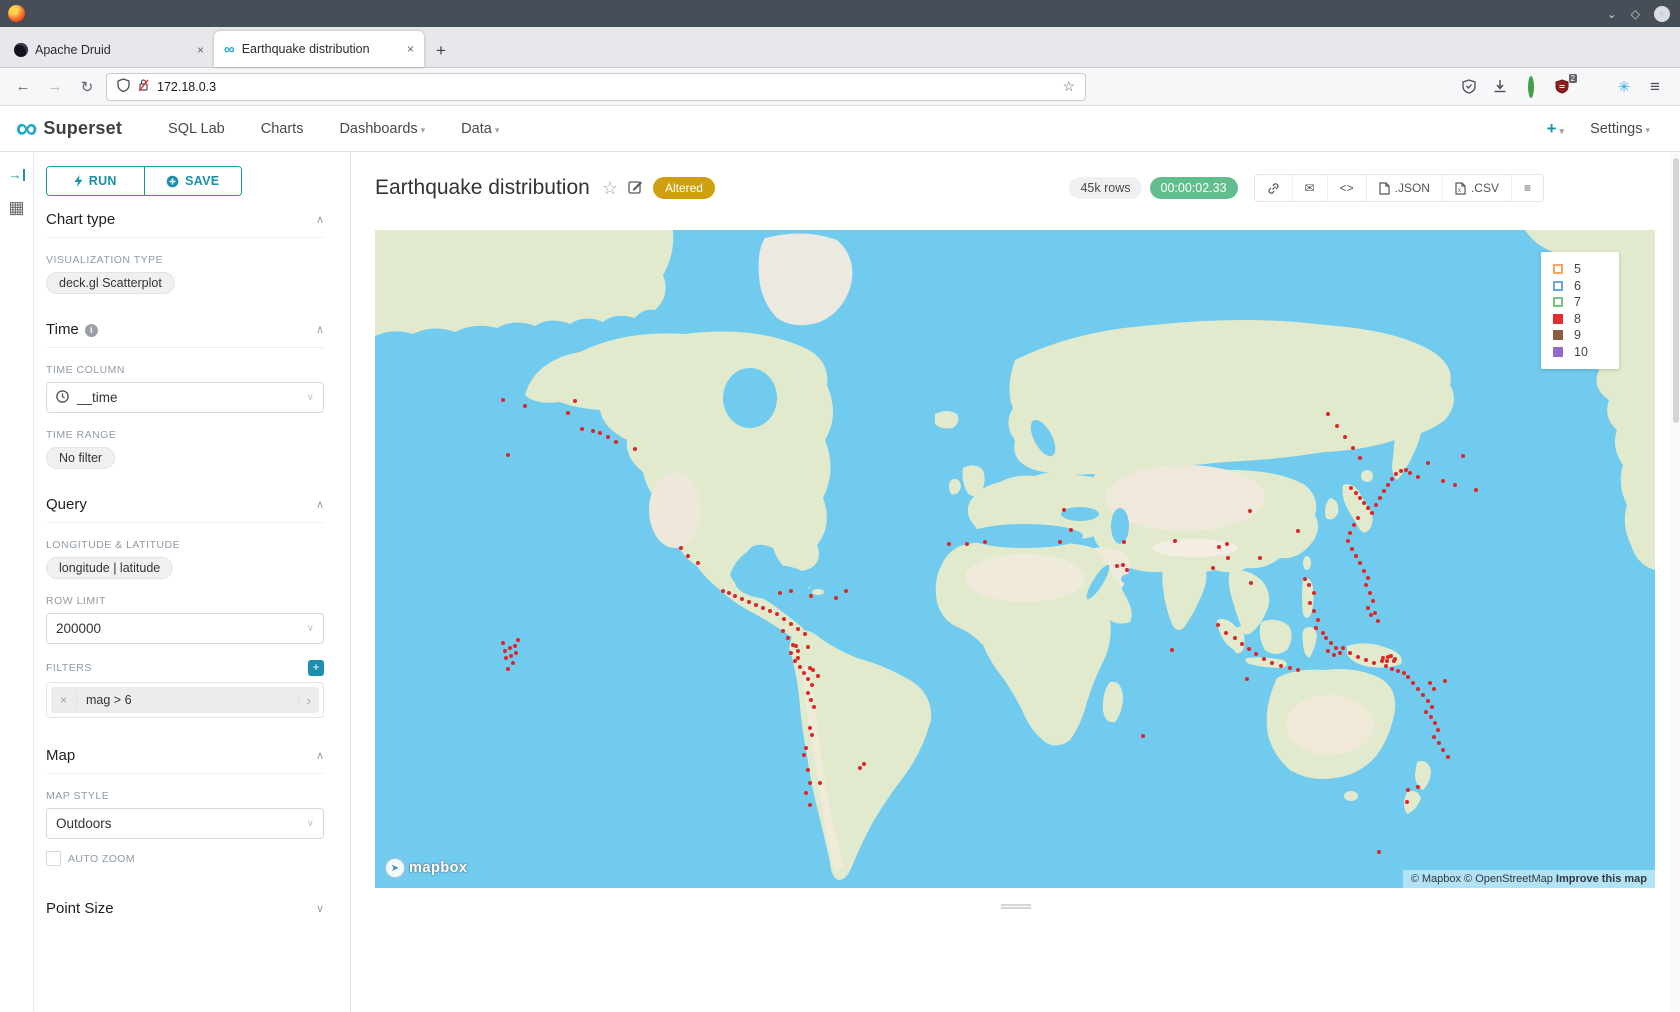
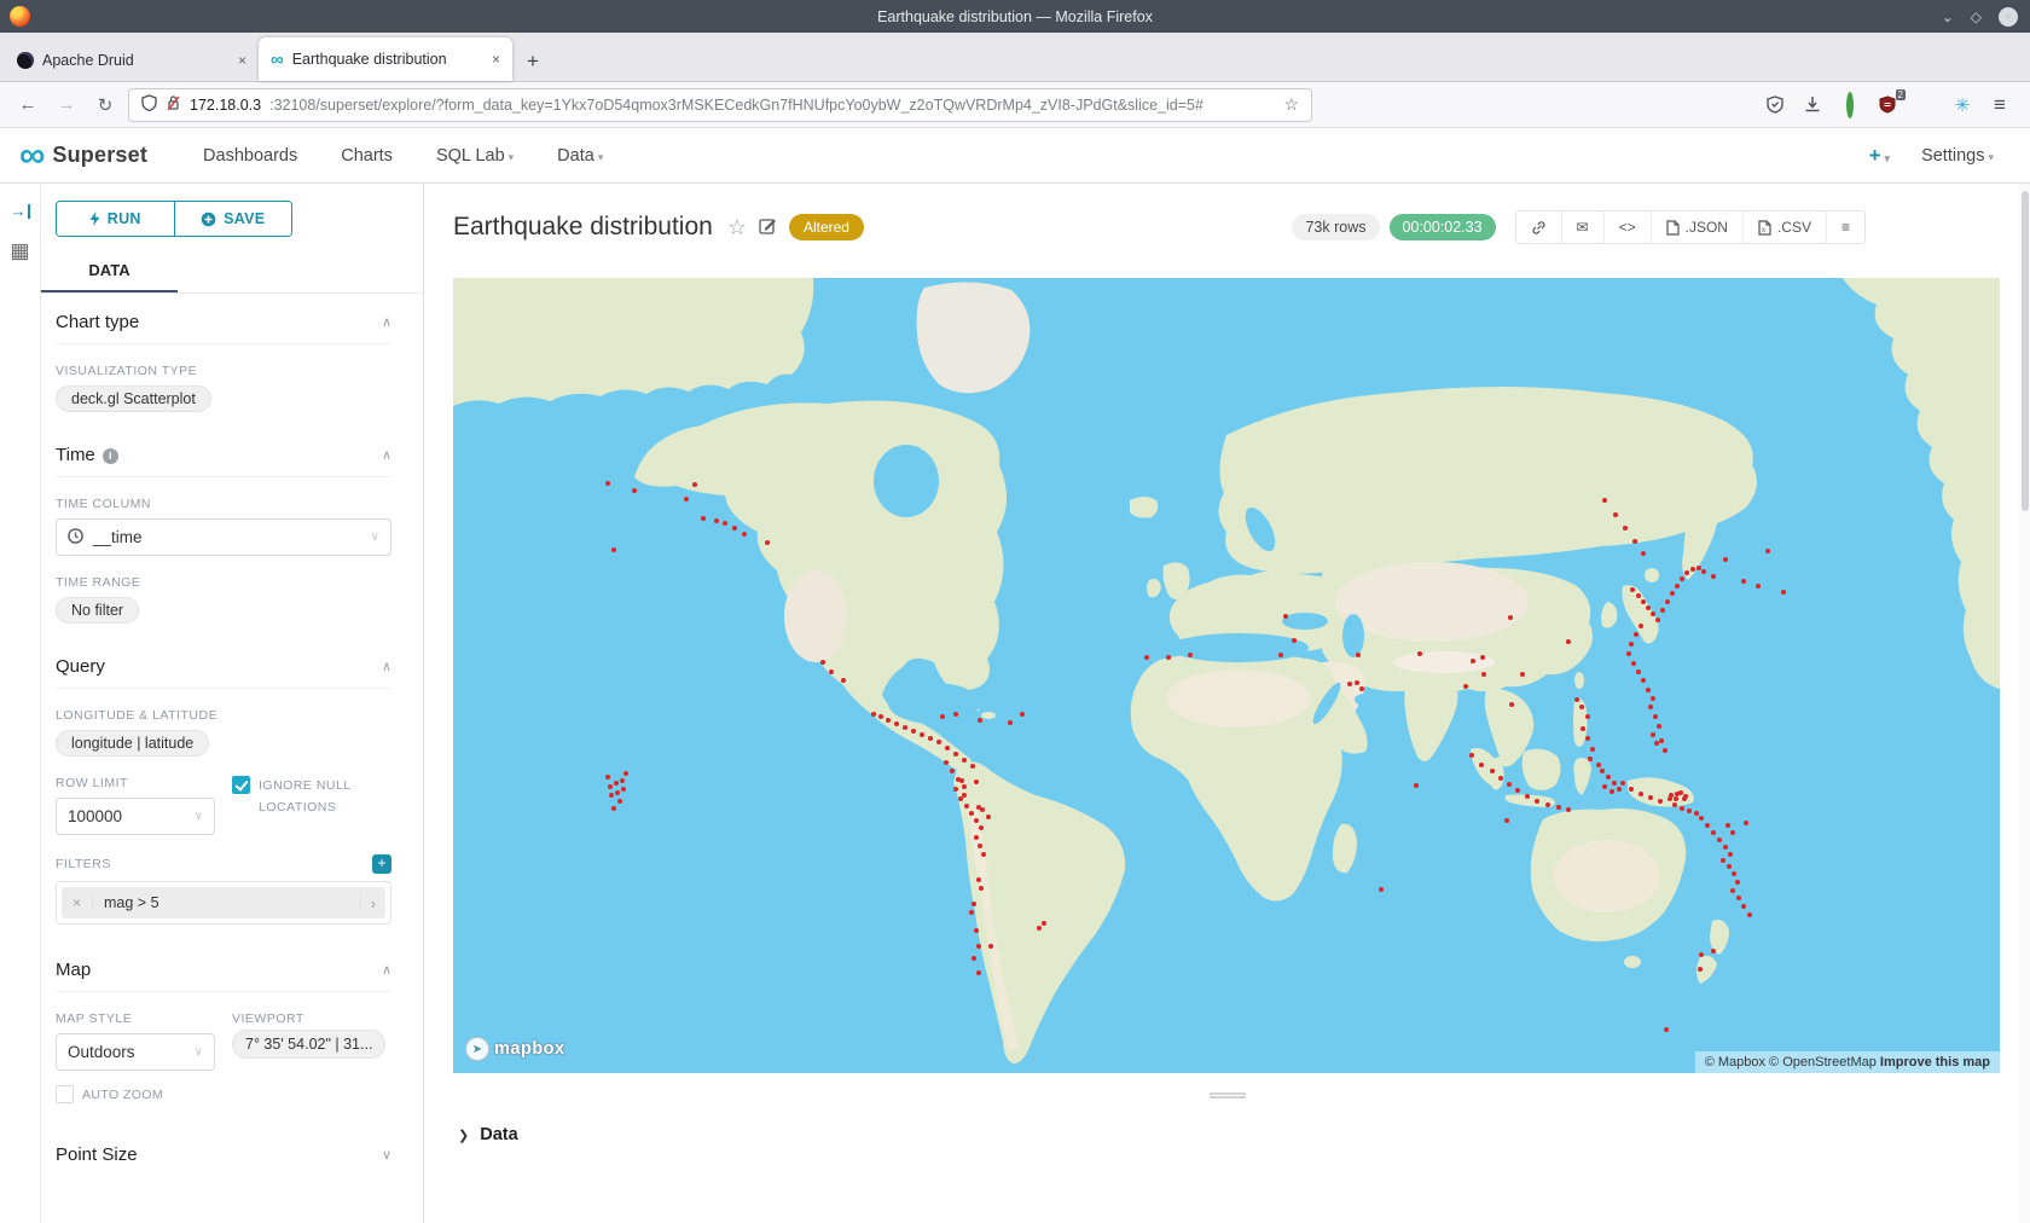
+ Earthquake distribution — Mozilla Firefox
  ⌄
  ◇
  ×
  Apache Druid
  ×
  ∞
  Earthquake distribution
  ×
  +
  ←
  →
  ↻
  172.18.0.3
+ :32108/superset/explore/?form_data_key=1Ykx7oD54qmox3rMSKECedkGn7fHNUfpcYo0ybW_z2oTQwVRDrMp4_zVI8-JPdGt&slice_id=5#
  ☆
  2
  ✳
  ≡
  ∞
  Superset
- SQL Lab
+ Dashboards
  Charts
- Dashboards ▾
+ SQL Lab ▾
  Data ▾
  + ▾
  Settings ▾
  →
  ▦
  RUN
  SAVE
+ DATA
  Chart type
  ∧
  VISUALIZATION TYPE
  deck.gl Scatterplot
  Time i
  ∧
  TIME COLUMN
  __time
  ∨
  TIME RANGE
  No filter
  Query
  ∧
  LONGITUDE & LATITUDE
  longitude | latitude
  ROW LIMIT
- 200000
+ 100000
  ∨
+ IGNORE NULL LOCATIONS
  FILTERS
  +
  ×
- mag > 6
+ mag > 5
  ›
  Map
  ∧
  MAP STYLE
  Outdoors
  ∨
  AUTO ZOOM
+ VIEWPORT
+ 7° 35' 54.02" | 31...
  Point Size
  ∨
  Earthquake distribution
  ☆
  Altered
- 45k rows
+ 73k rows
  00:00:02.33
  ✉
  <>
  .JSON
  .CSV
  ≡
- 5
- 6
- 7
- 8
- 9
- 10
  ➤
  mapbox
  © Mapbox © OpenStreetMap Improve this map
+ ❯
+ Data
